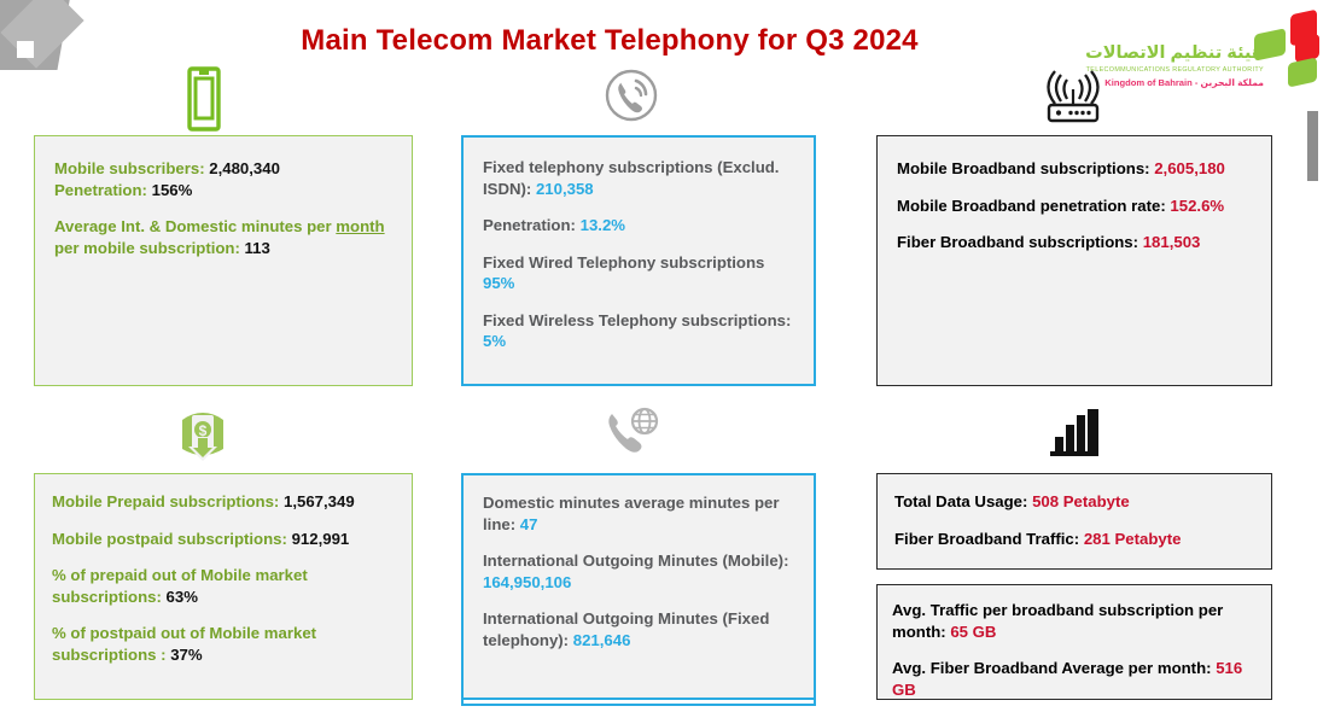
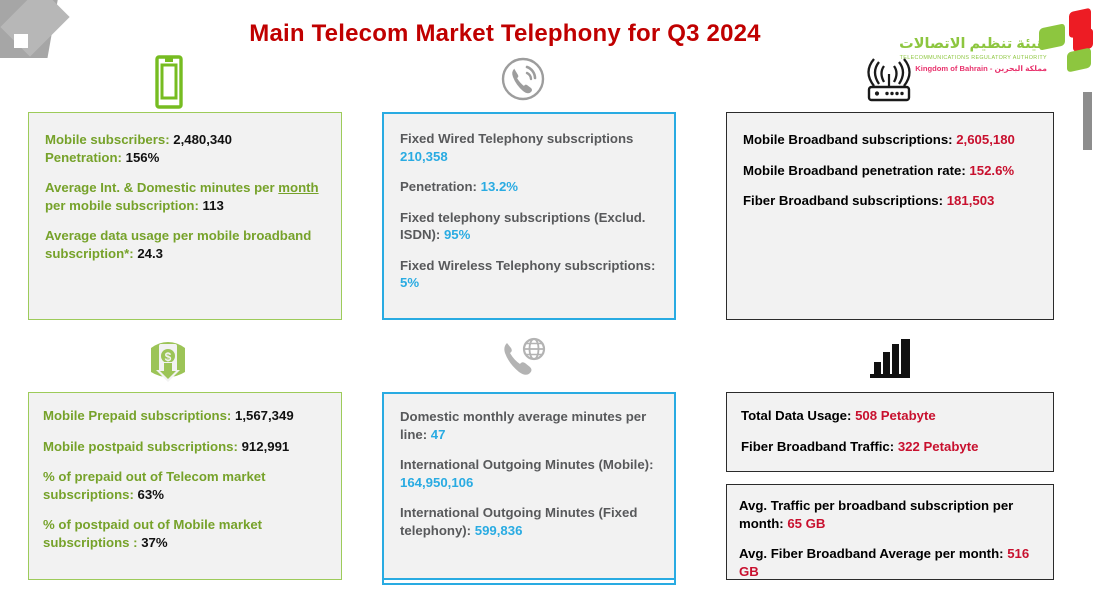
  Main Telecom Market Telephony for Q3 2024
  هيئة تنظيم الاتصالات
  Kingdom of Bahrain - مملكة البحرين
  $
  Mobile subscribers: 2,480,340
  Penetration: 156%
  Average Int. & Domestic minutes per month per mobile subscription: 113
+ Average data usage per mobile broadband subscription*: 24.3
- Fixed telephony subscriptions (Exclud. ISDN): 210,358
+ Fixed Wired Telephony subscriptions 210,358
  Penetration: 13.2%
- Fixed Wired Telephony subscriptions 95%
+ Fixed telephony subscriptions (Exclud. ISDN): 95%
  Fixed Wireless Telephony subscriptions: 5%
  Mobile Broadband subscriptions: 2,605,180
  Mobile Broadband penetration rate: 152.6%
  Fiber Broadband subscriptions: 181,503
  Mobile Prepaid subscriptions: 1,567,349
  Mobile postpaid subscriptions: 912,991
- % of prepaid out of Mobile market subscriptions: 63%
+ % of prepaid out of Telecom market subscriptions: 63%
  % of postpaid out of Mobile market subscriptions : 37%
- Domestic minutes average minutes per line: 47
+ Domestic monthly average minutes per line: 47
  International Outgoing Minutes (Mobile): 164,950,106
- International Outgoing Minutes (Fixed telephony): 821,646
+ International Outgoing Minutes (Fixed telephony): 599,836
  Total Data Usage: 508 Petabyte
- Fiber Broadband Traffic: 281 Petabyte
+ Fiber Broadband Traffic: 322 Petabyte
  Avg. Traffic per broadband subscription per month: 65 GB
  Avg. Fiber Broadband Average per month: 516 GB
